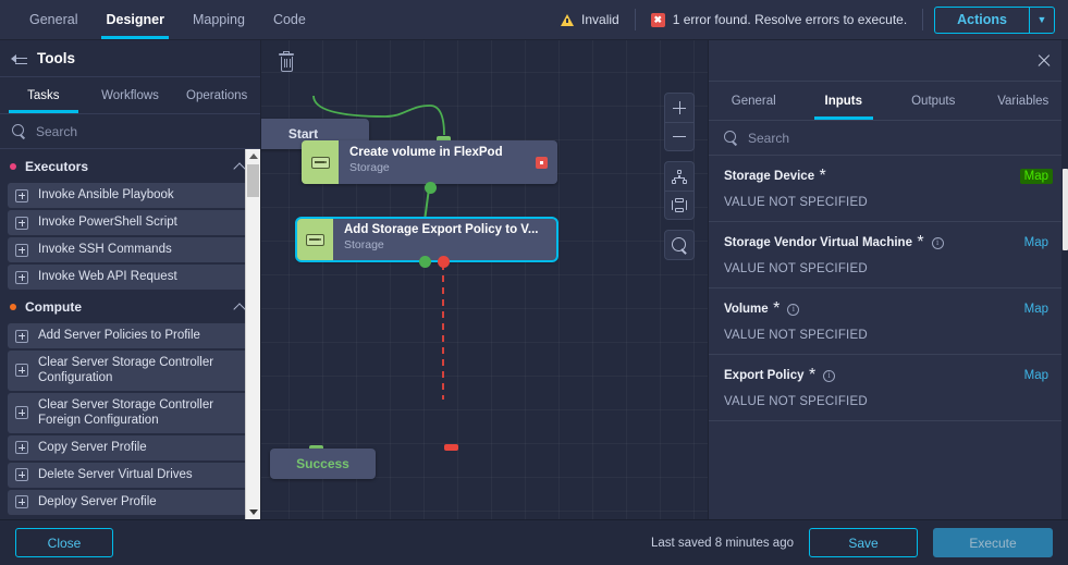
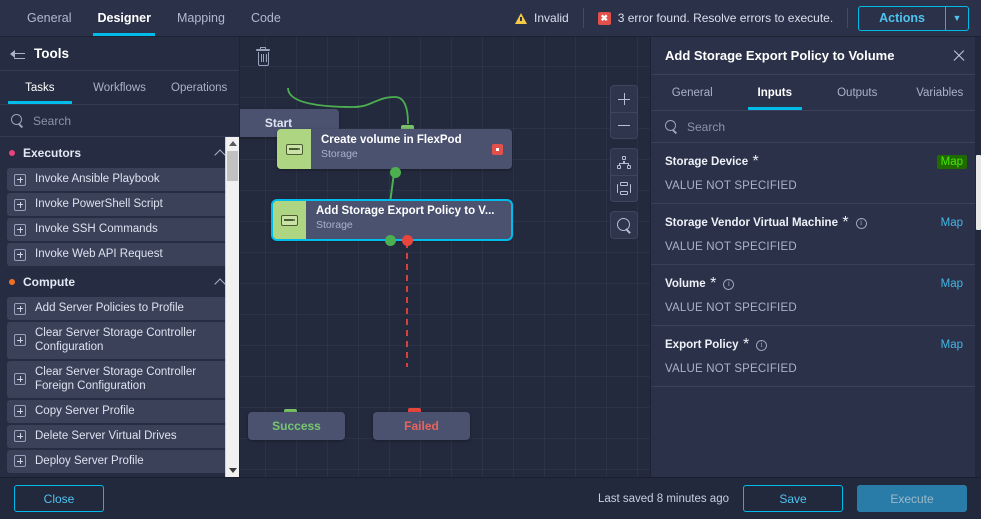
  General
  Designer
  Mapping
  Code
  Invalid
  ✖
- 1 error found. Resolve errors to execute.
+ 3 error found. Resolve errors to execute.
  Actions
  ▼
  Tools
  Tasks
  Workflows
  Operations
  Search
  Executors
  Invoke Ansible Playbook
  Invoke PowerShell Script
  Invoke SSH Commands
  Invoke Web API Request
  Compute
  Add Server Policies to Profile
  Clear Server Storage Controller Configuration
  Clear Server Storage Controller Foreign Configuration
  Copy Server Profile
  Delete Server Virtual Drives
  Deploy Server Profile
  Start
  Create volume in FlexPod
  Storage
  Add Storage Export Policy to V...
  Storage
  Success
+ Failed
+ Add Storage Export Policy to Volume
  General
  Inputs
  Outputs
  Variables
  Search
  Storage Device
  *
  Map
  VALUE NOT SPECIFIED
  Storage Vendor Virtual Machine
  *
  i
  Map
  VALUE NOT SPECIFIED
  Volume
  *
  i
  Map
  VALUE NOT SPECIFIED
  Export Policy
  *
  i
  Map
  VALUE NOT SPECIFIED
  Close
  Last saved 8 minutes ago
  Save
  Execute
